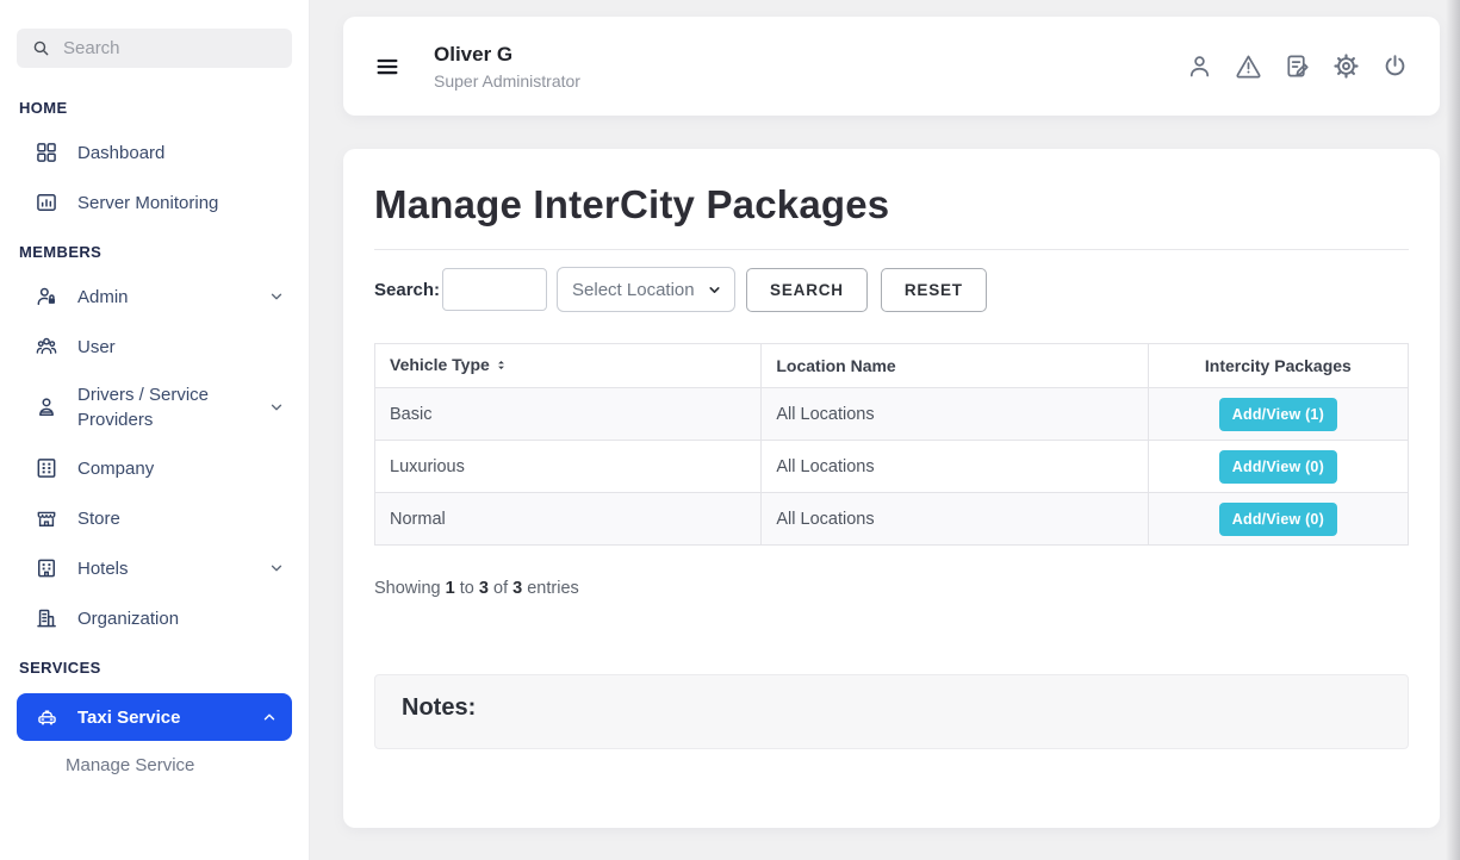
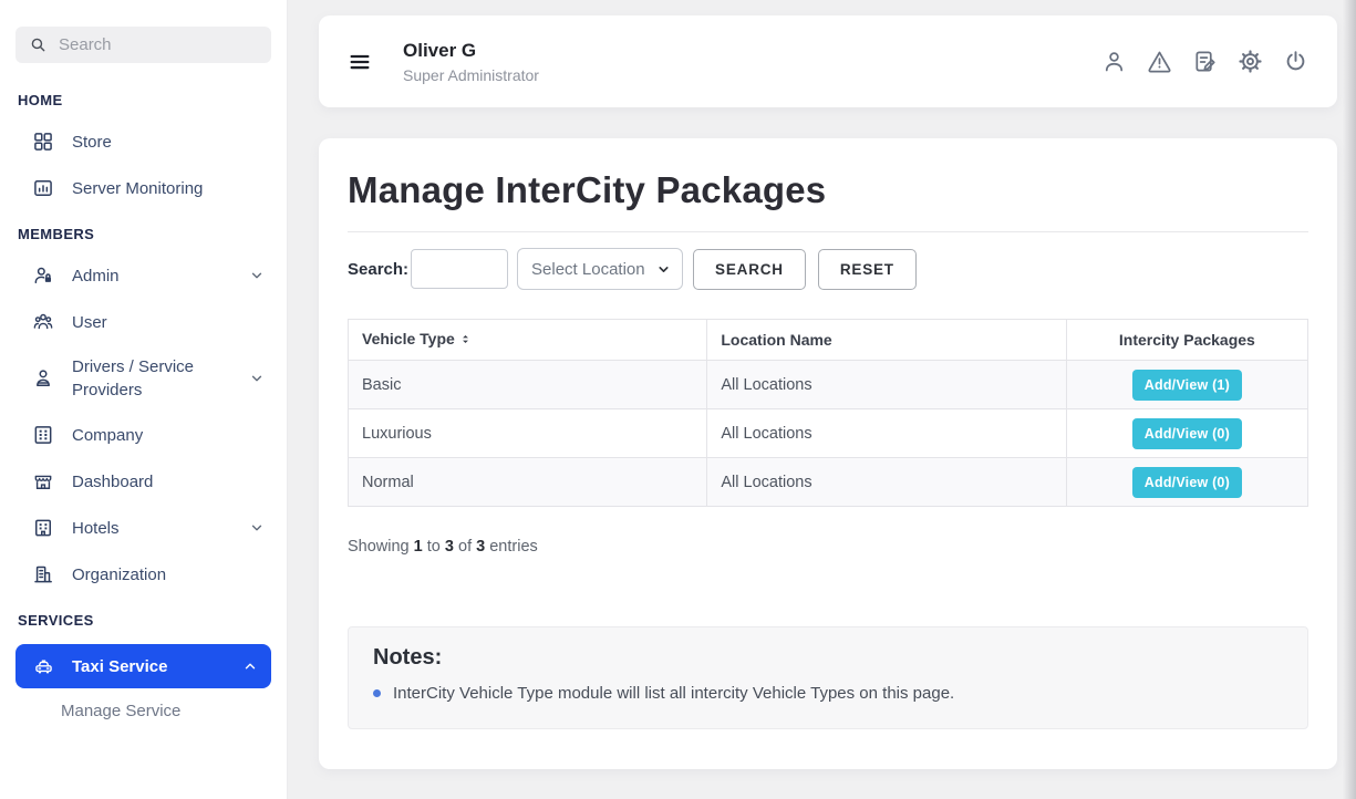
  Search
  HOME
- Dashboard
+ Store
  Server Monitoring
  MEMBERS
  Admin
  User
  Drivers / Service Providers
  Company
- Store
+ Dashboard
  Hotels
  Organization
  SERVICES
  Taxi Service
  Manage Service
  Oliver G
  Super Administrator
  Manage InterCity Packages
  Search:
  Select Location
  SEARCH
  RESET
  Vehicle Type	Location Name	Intercity Packages
  Basic	All Locations	Add/View (1)
  Luxurious	All Locations	Add/View (0)
  Normal	All Locations	Add/View (0)
  Showing 1 to 3 of 3 entries
  Notes:
+ InterCity Vehicle Type module will list all intercity Vehicle Types on this page.
